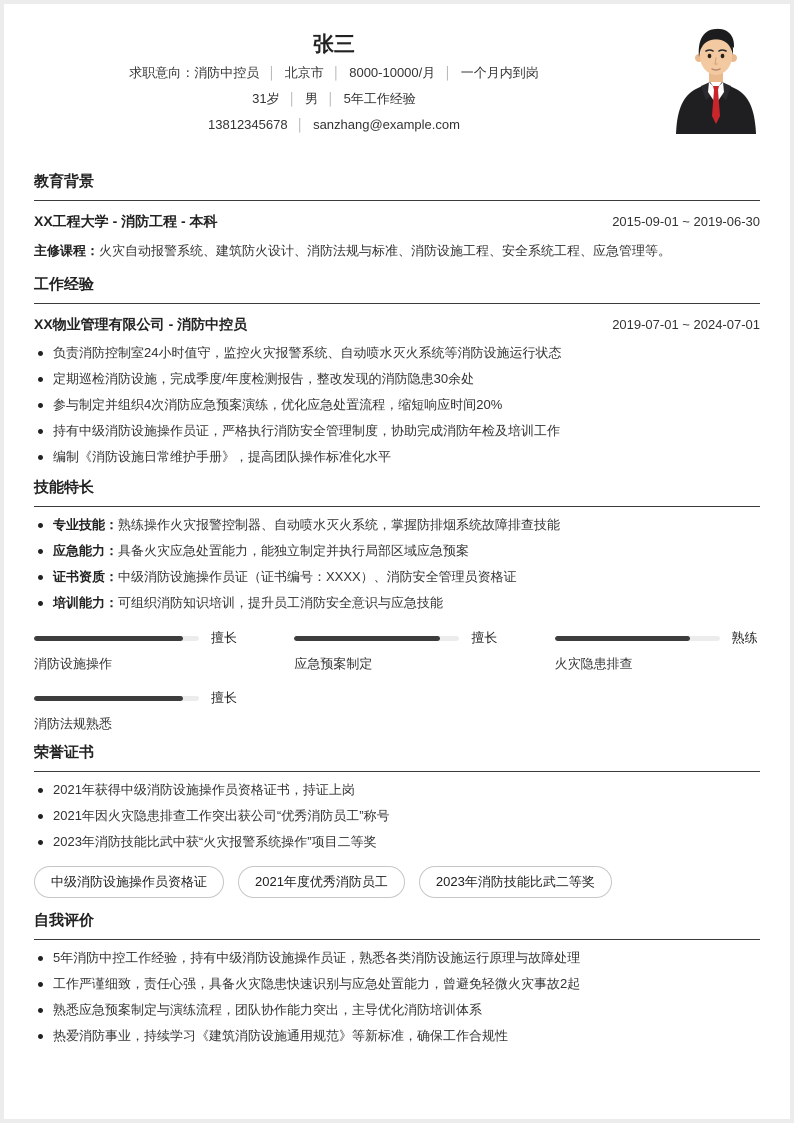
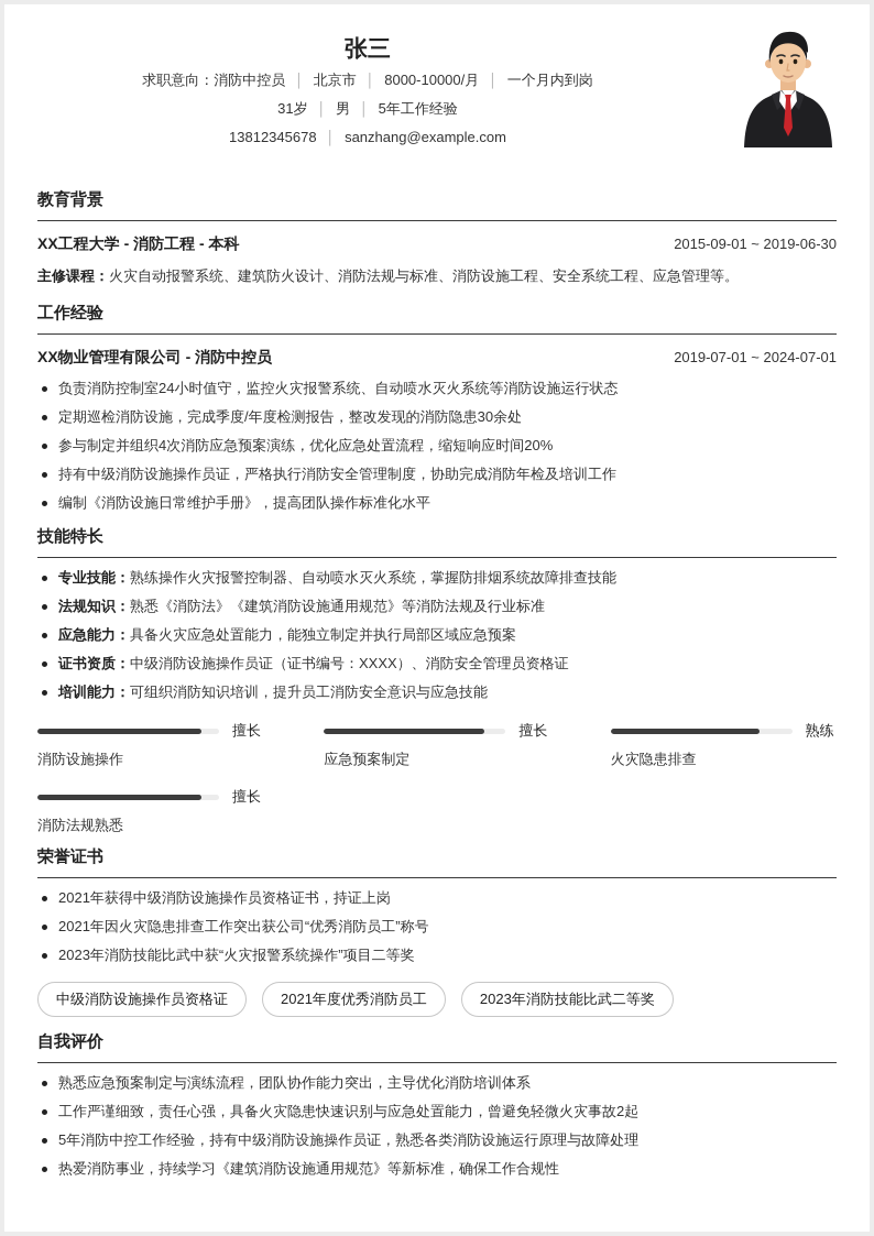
  张三
  求职意向：消防中控员 │ 北京市 │ 8000-10000/月 │ 一个月内到岗
  31岁 │ 男 │ 5年工作经验
  13812345678 │ sanzhang@example.com
  教育背景
  XX工程大学 - 消防工程 - 本科
  2015-09-01 ~ 2019-06-30
  主修课程：火灾自动报警系统、建筑防火设计、消防法规与标准、消防设施工程、安全系统工程、应急管理等。
  工作经验
  XX物业管理有限公司 - 消防中控员
  2019-07-01 ~ 2024-07-01
  负责消防控制室24小时值守，监控火灾报警系统、自动喷水灭火系统等消防设施运行状态
  定期巡检消防设施，完成季度/年度检测报告，整改发现的消防隐患30余处
  参与制定并组织4次消防应急预案演练，优化应急处置流程，缩短响应时间20%
  持有中级消防设施操作员证，严格执行消防安全管理制度，协助完成消防年检及培训工作
  编制《消防设施日常维护手册》，提高团队操作标准化水平
  技能特长
  专业技能：熟练操作火灾报警控制器、自动喷水灭火系统，掌握防排烟系统故障排查技能
+ 法规知识：熟悉《消防法》《建筑消防设施通用规范》等消防法规及行业标准
  应急能力：具备火灾应急处置能力，能独立制定并执行局部区域应急预案
  证书资质：中级消防设施操作员证（证书编号：XXXX）、消防安全管理员资格证
  培训能力：可组织消防知识培训，提升员工消防安全意识与应急技能
  擅长
  消防设施操作
  擅长
  应急预案制定
  熟练
  火灾隐患排查
  擅长
  消防法规熟悉
  荣誉证书
  2021年获得中级消防设施操作员资格证书，持证上岗
  2021年因火灾隐患排查工作突出获公司“优秀消防员工”称号
  2023年消防技能比武中获“火灾报警系统操作”项目二等奖
  中级消防设施操作员资格证
  2021年度优秀消防员工
  2023年消防技能比武二等奖
  自我评价
- 5年消防中控工作经验，持有中级消防设施操作员证，熟悉各类消防设施运行原理与故障处理
+ 熟悉应急预案制定与演练流程，团队协作能力突出，主导优化消防培训体系
  工作严谨细致，责任心强，具备火灾隐患快速识别与应急处置能力，曾避免轻微火灾事故2起
- 熟悉应急预案制定与演练流程，团队协作能力突出，主导优化消防培训体系
+ 5年消防中控工作经验，持有中级消防设施操作员证，熟悉各类消防设施运行原理与故障处理
  热爱消防事业，持续学习《建筑消防设施通用规范》等新标准，确保工作合规性
